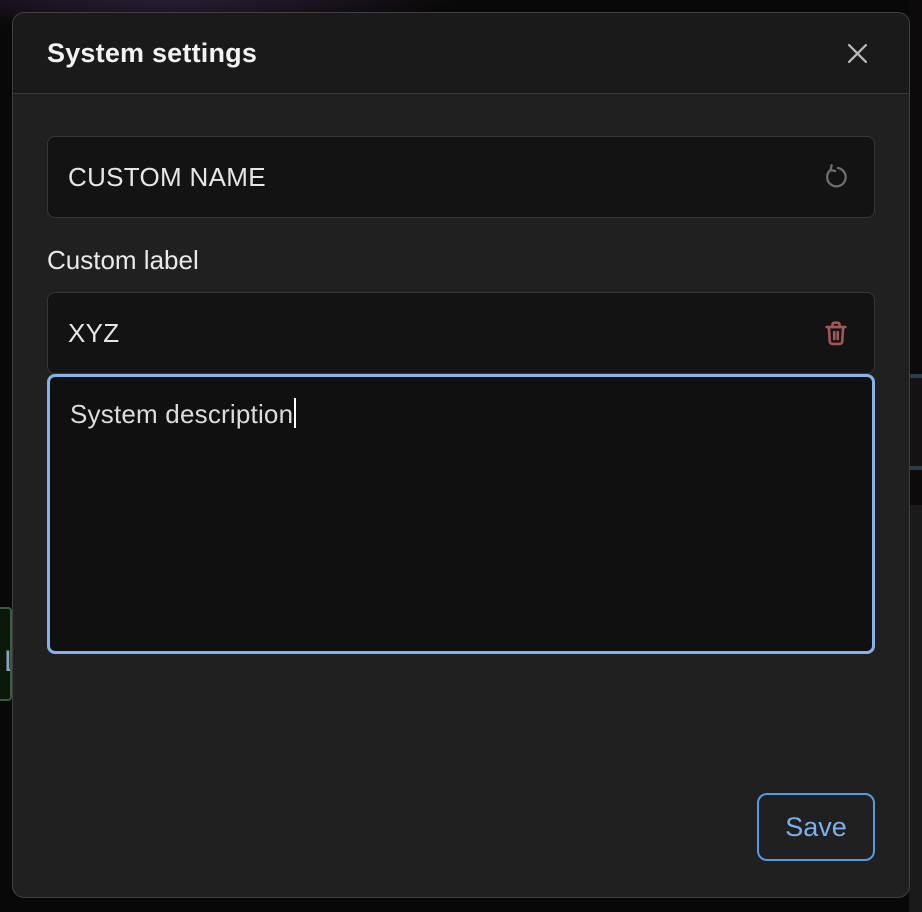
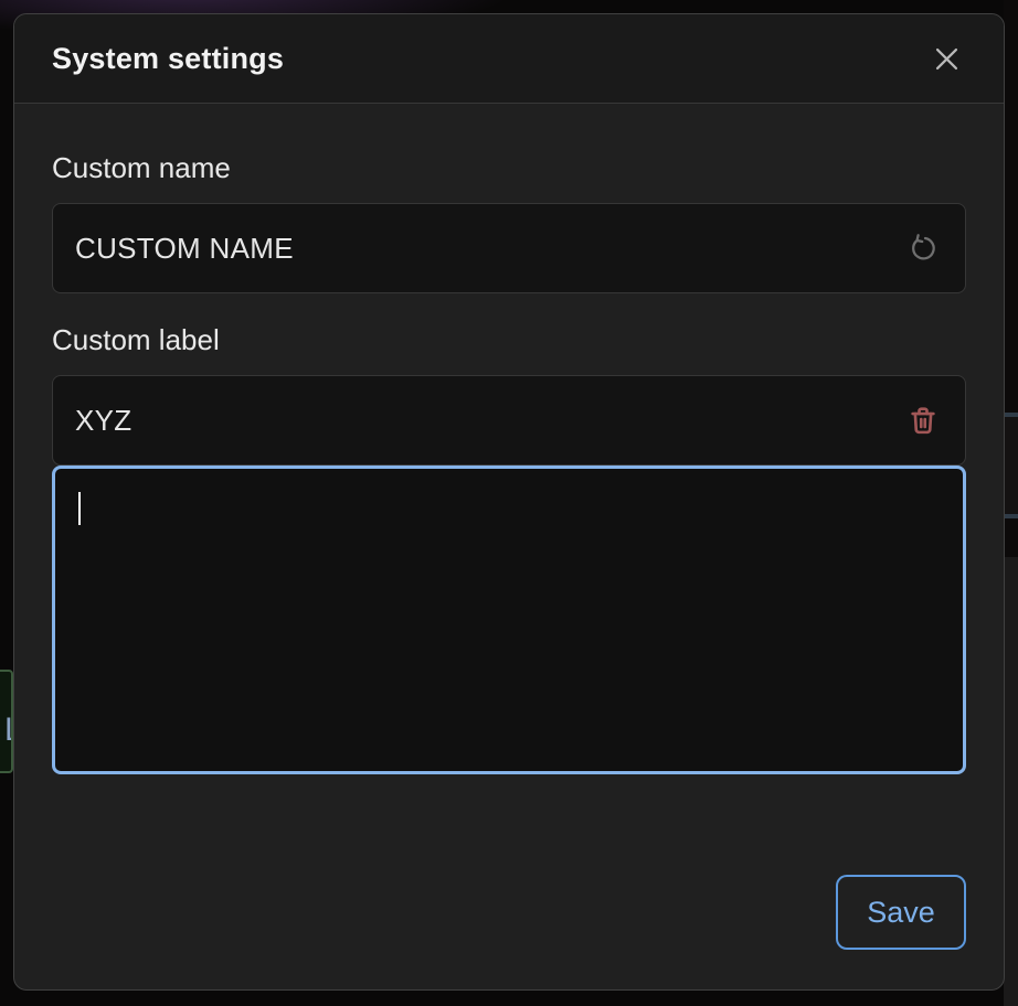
  System settings
+ Custom name
  CUSTOM NAME
  Custom label
  XYZ
- System description
  Save
